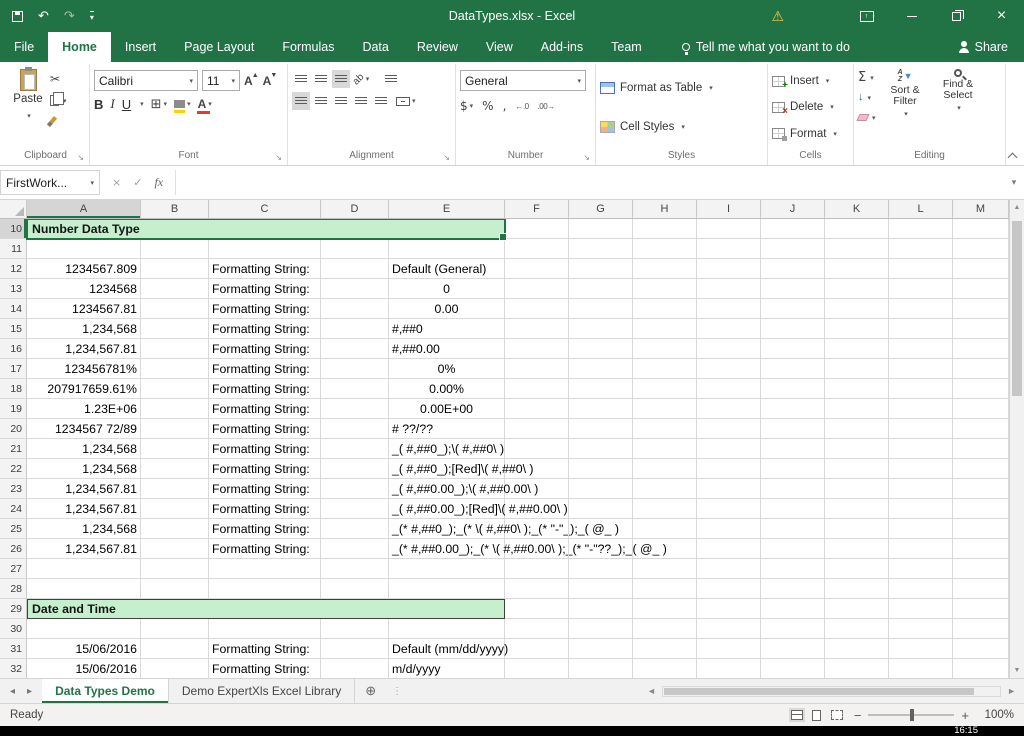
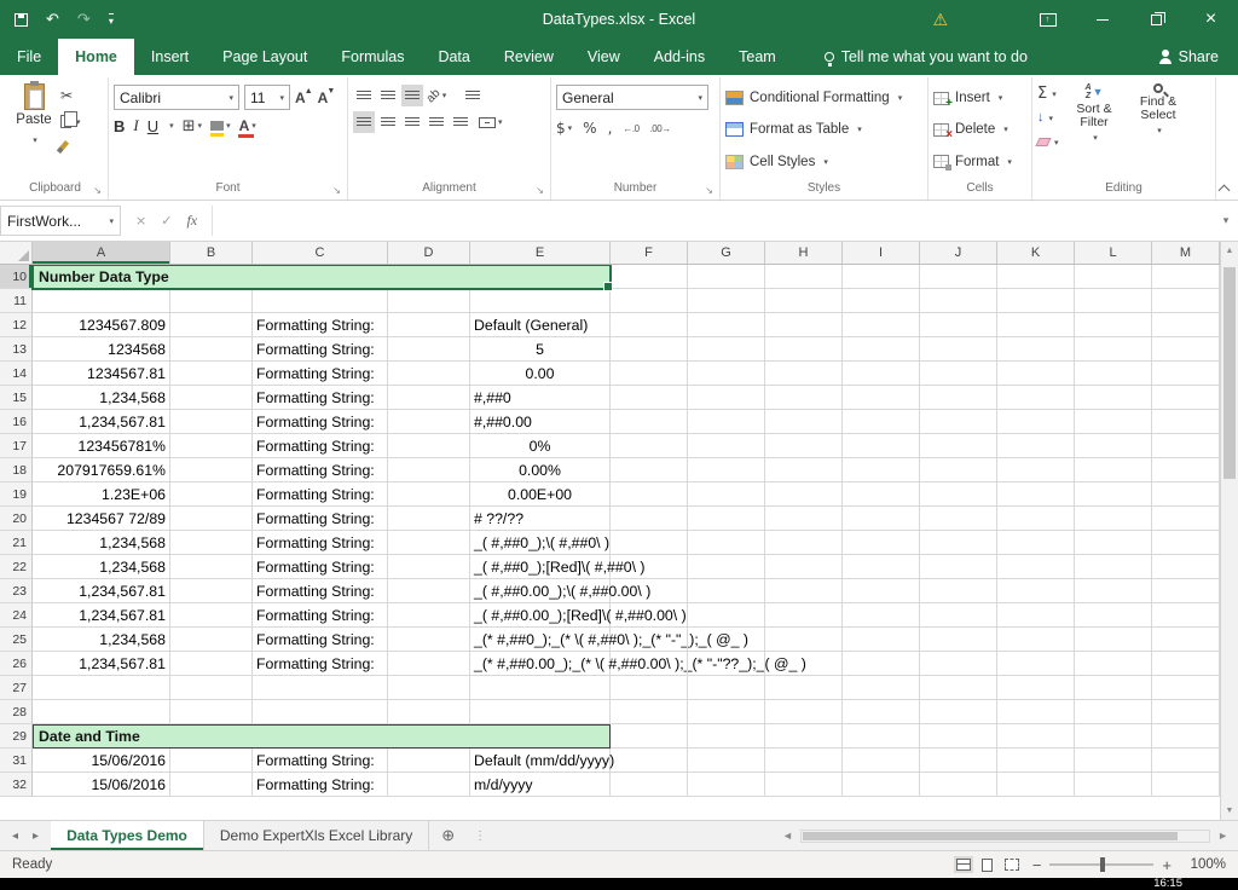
  ↶
  ↷
  ▾
  DataTypes.xlsx - Excel
  ⚠
  ×
  File
  Home
  Insert
  Page Layout
  Formulas
  Data
  Review
  View
  Add-ins
  Team
  Tell me what you want to do
  Share
  Paste
  ✂
  Clipboard
  Calibri
  11
  A
  A
  B
  I
  U
  ⊞
  A
  Font
  Alignment
  General
  $
  %
  ,
  ←.0
  .00→
  Number
+ Conditional Formatting
  Format as Table
  Cell Styles
  Styles
  Insert
  Delete
  Format
  Cells
  Σ
  ↓
  ▼
  Sort & Filter
  Find & Select
  Editing
  FirstWork...
  ×
  ✓
  fx
  ▾
  A
  B
  C
  D
  E
  F
  G
  H
  I
  J
  K
  L
  M
  10
  Number Data Type
  11
  12
  1234567.809
  Formatting String:
  Default (General)
  13
  1234568
  Formatting String:
- 0
+ 5
  14
  1234567.81
  Formatting String:
  0.00
  15
  1,234,568
  Formatting String:
  #,##0
  16
  1,234,567.81
  Formatting String:
  #,##0.00
  17
  123456781%
  Formatting String:
  0%
  18
  207917659.61%
  Formatting String:
  0.00%
  19
  1.23E+06
  Formatting String:
  0.00E+00
  20
  1234567 72/89
  Formatting String:
  # ??/??
  21
  1,234,568
  Formatting String:
  _( #,##0_);\( #,##0\ )
  22
  1,234,568
  Formatting String:
  _( #,##0_);[Red]\( #,
  23
  1,234,567.81
  Formatting String:
  _( #,##0.00_);\( #,##
  24
  1,234,567.81
  Formatting String:
  25
  1,234,568
  Formatting String:
  26
  1,234,567.81
  Formatting String:
  27
  28
  29
  Date and Time
- 30
  31
  15/06/2016
  Formatting String:
  Default (mm/dd/yyyy
  32
  15/06/2016
  Formatting String:
  m/d/yyyy
  ◂
  ▸
  Data Types Demo
  Demo ExpertXls Excel Library
  ⊕
  ⋮
  ◄
  ►
  Ready
  −
  +
  100%
  16:15
